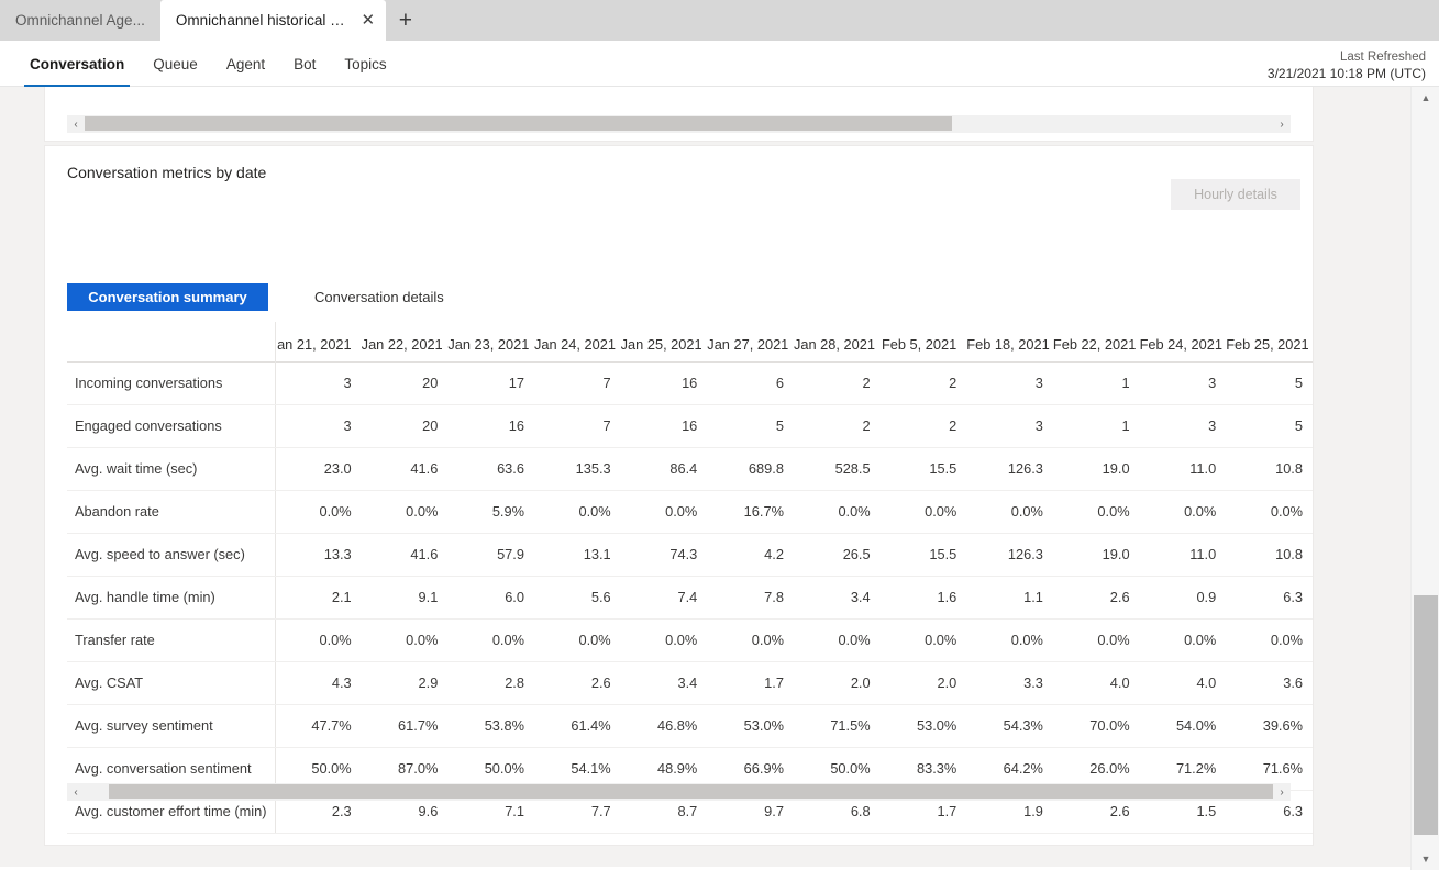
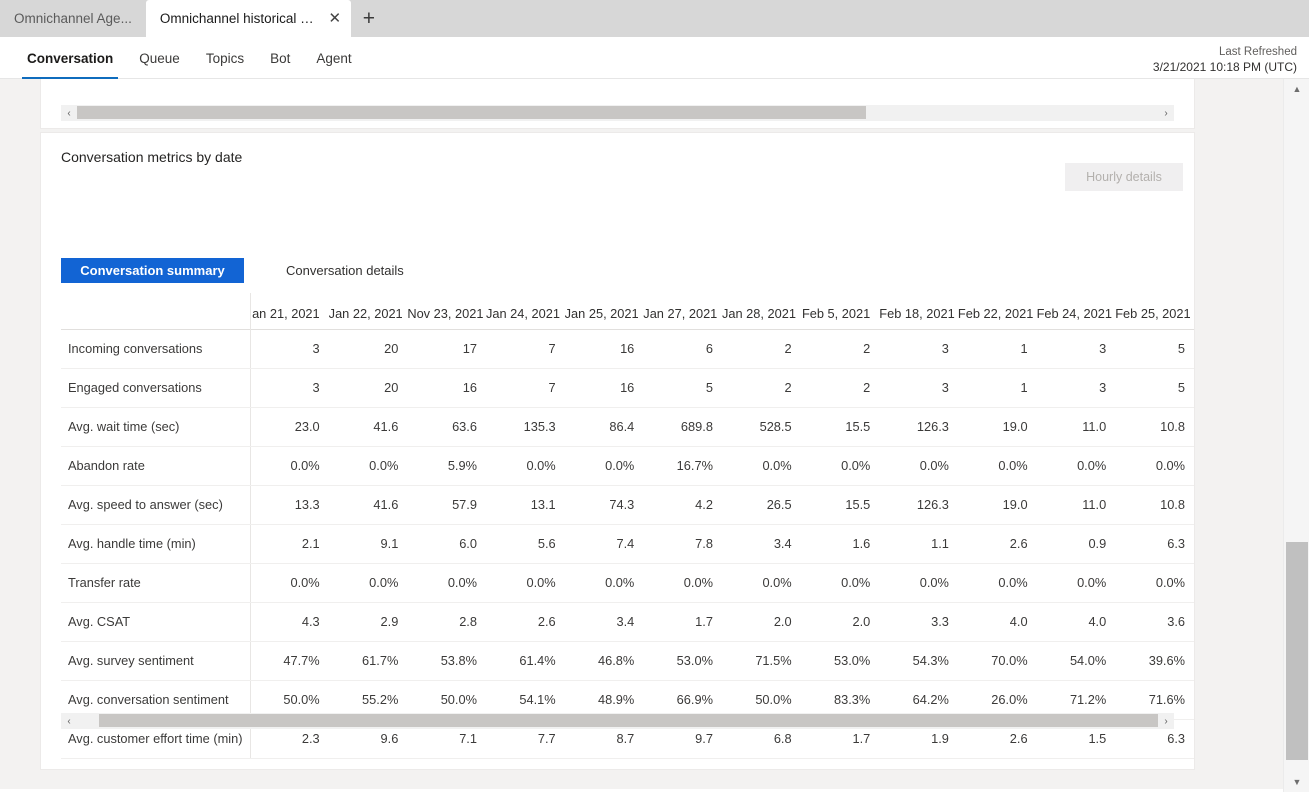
  Omnichannel Age...
  Omnichannel historical an
  ✕
  +
  Conversation
  Queue
- Agent
+ Topics
  Bot
- Topics
+ Agent
  Last Refreshed
  3/21/2021 10:18 PM (UTC)
  ‹
  ›
  Conversation metrics by date
  Hourly details
  Conversation summary
  Conversation details
- 	an 21, 2021	Jan 22, 2021	Jan 23, 2021	Jan 24, 2021	Jan 25, 2021	Jan 27, 2021	Jan 28, 2021	Feb 5, 2021	Feb 18, 2021	Feb 22, 2021	Feb 24, 2021	Feb 25, 2021
+ 	an 21, 2021	Jan 22, 2021	Nov 23, 2021	Jan 24, 2021	Jan 25, 2021	Jan 27, 2021	Jan 28, 2021	Feb 5, 2021	Feb 18, 2021	Feb 22, 2021	Feb 24, 2021	Feb 25, 2021
  Incoming conversations	3	20	17	7	16	6	2	2	3	1	3	5
  Engaged conversations	3	20	16	7	16	5	2	2	3	1	3	5
  Avg. wait time (sec)	23.0	41.6	63.6	135.3	86.4	689.8	528.5	15.5	126.3	19.0	11.0	10.8
  Abandon rate	0.0%	0.0%	5.9%	0.0%	0.0%	16.7%	0.0%	0.0%	0.0%	0.0%	0.0%	0.0%
  Avg. speed to answer (sec)	13.3	41.6	57.9	13.1	74.3	4.2	26.5	15.5	126.3	19.0	11.0	10.8
  Avg. handle time (min)	2.1	9.1	6.0	5.6	7.4	7.8	3.4	1.6	1.1	2.6	0.9	6.3
  Transfer rate	0.0%	0.0%	0.0%	0.0%	0.0%	0.0%	0.0%	0.0%	0.0%	0.0%	0.0%	0.0%
  Avg. CSAT	4.3	2.9	2.8	2.6	3.4	1.7	2.0	2.0	3.3	4.0	4.0	3.6
  Avg. survey sentiment	47.7%	61.7%	53.8%	61.4%	46.8%	53.0%	71.5%	53.0%	54.3%	70.0%	54.0%	39.6%
- Avg. conversation sentiment	50.0%	87.0%	50.0%	54.1%	48.9%	66.9%	50.0%	83.3%	64.2%	26.0%	71.2%	71.6%
+ Avg. conversation sentiment	50.0%	55.2%	50.0%	54.1%	48.9%	66.9%	50.0%	83.3%	64.2%	26.0%	71.2%	71.6%
  Avg. customer effort time (min)	2.3	9.6	7.1	7.7	8.7	9.7	6.8	1.7	1.9	2.6	1.5	6.3
  ‹
  ›
  ▲
  ▼
